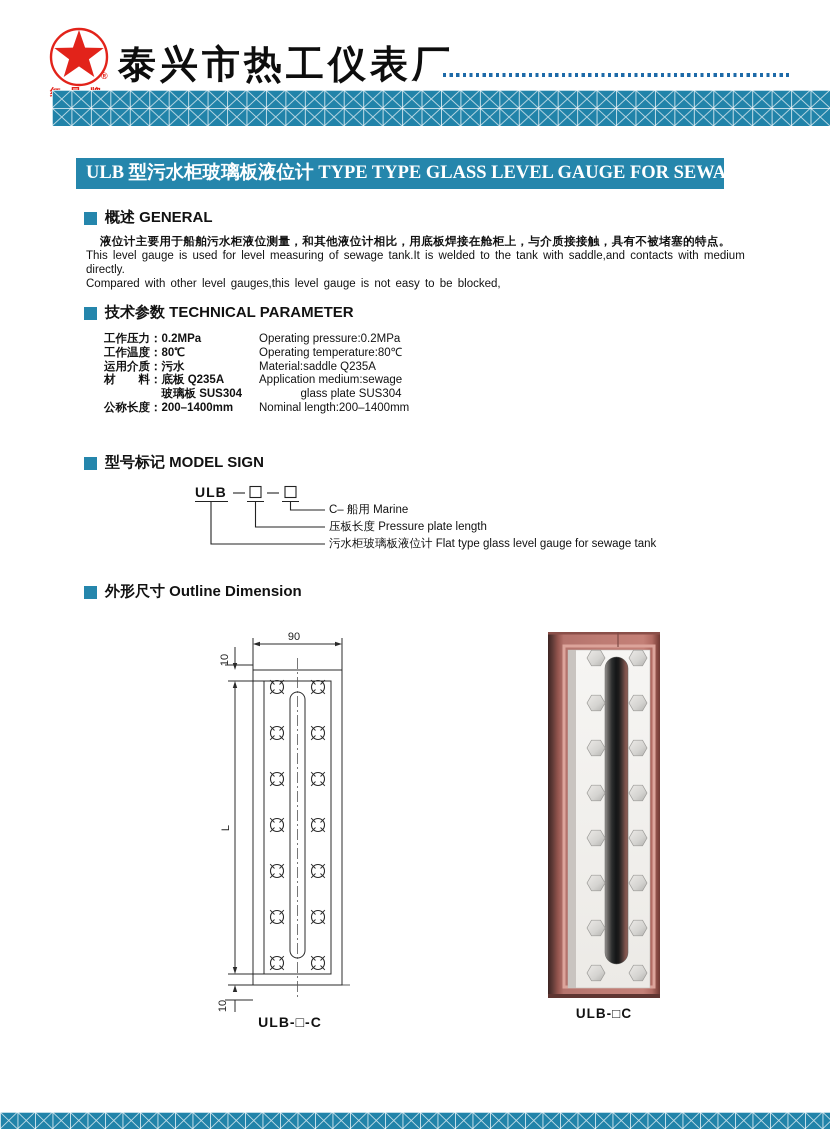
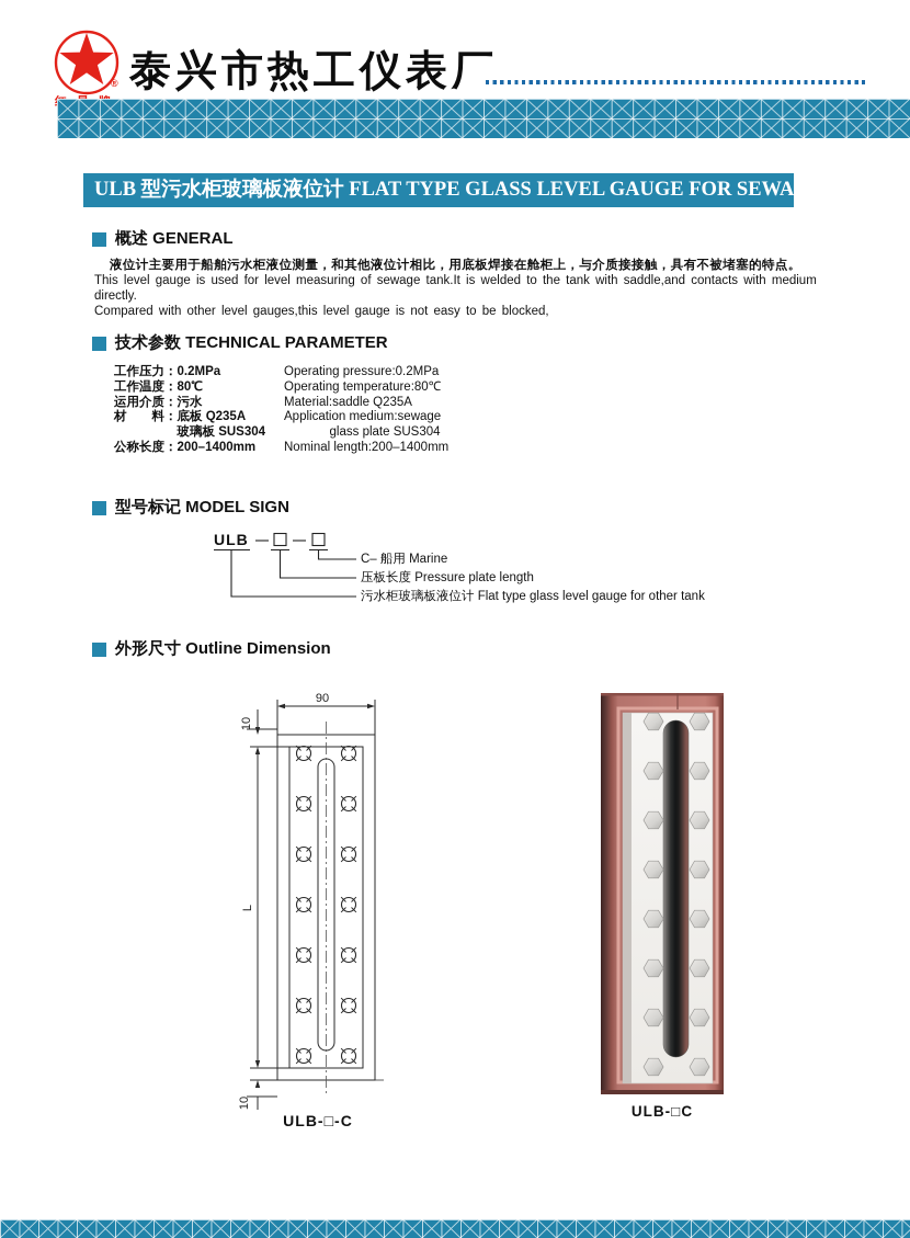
  ®
  泰兴市热工仪表厂
- ULB 型污水柜玻璃板液位计 TYPE TYPE GLASS LEVEL GAUGE FOR SEWAGE TANK
+ ULB 型污水柜玻璃板液位计 FLAT TYPE GLASS LEVEL GAUGE FOR SEWAGE TANK
  概述 GENERAL
  液位计主要用于船舶污水柜液位测量，和其他液位计相比，用底板焊接在舱柜上，与介质接接触，具有不被堵塞的特点。
  This level gauge is used for level measuring of sewage tank.It is welded to the tank with saddle,and contacts with medium directly.
  Compared with other level gauges,this level gauge is not easy to be blocked,
  技术参数 TECHNICAL PARAMETER
  工作压力：0.2MPa
  Operating pressure:0.2MPa
  工作温度：80℃
  Operating temperature:80℃
  运用介质：污水
  Material:saddle Q235A
  材 料：底板 Q235A
  Application medium:sewage
  玻璃板 SUS304
  glass plate SUS304
  公称长度：200–1400mm
  Nominal length:200–1400mm
  型号标记 MODEL SIGN
  ULB
  C– 船用 Marine
  压板长度 Pressure plate length
- 污水柜玻璃板液位计 Flat type glass level gauge for sewage tank
+ 污水柜玻璃板液位计 Flat type glass level gauge for other tank
  外形尺寸 Outline Dimension
  90
  ULB-□-C
  ULB-□C
